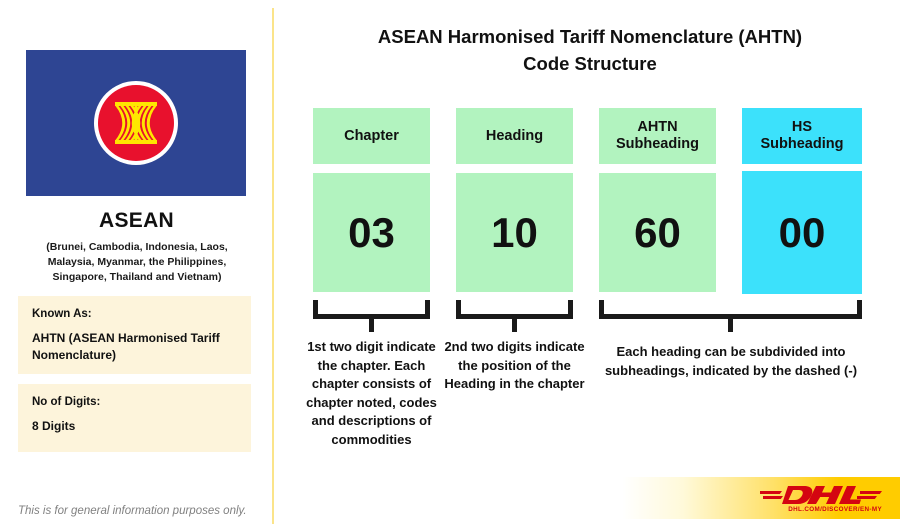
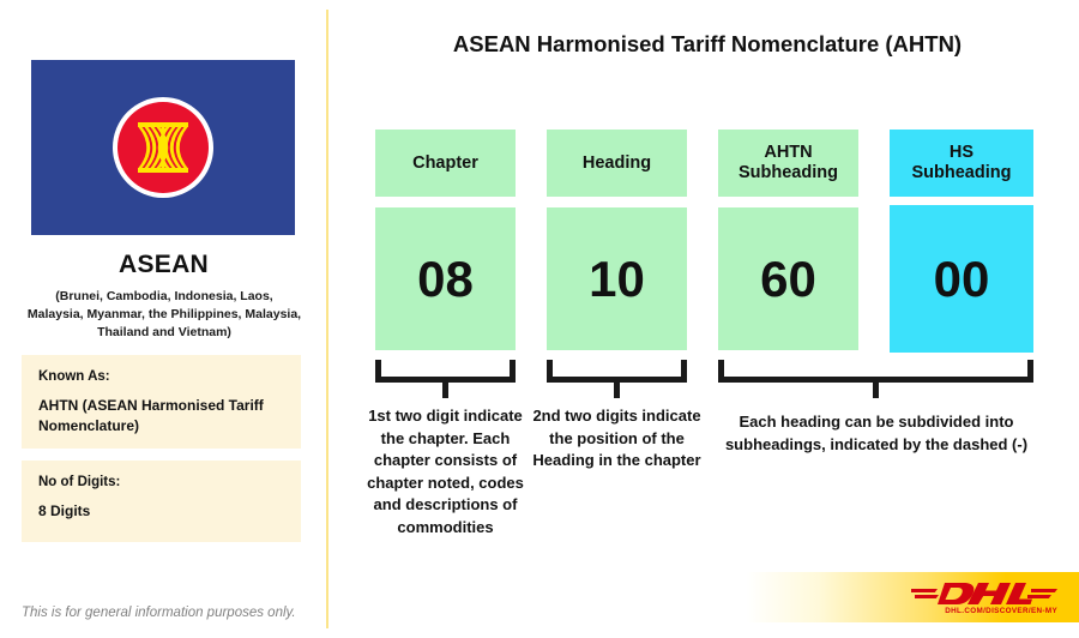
  ASEAN
- (Brunei, Cambodia, Indonesia, Laos, Malaysia, Myanmar, the Philippines, Singapore, Thailand and Vietnam)
+ (Brunei, Cambodia, Indonesia, Laos, Malaysia, Myanmar, the Philippines, Malaysia, Thailand and Vietnam)
  Known As:
  AHTN (ASEAN Harmonised Tariff Nomenclature)
  No of Digits:
  8 Digits
  This is for general information purposes only.
  ASEAN Harmonised Tariff Nomenclature (AHTN)
- Code Structure
  Chapter
  Heading
  AHTN
  Subheading
  HS
  Subheading
- 03
+ 08
  10
  60
  00
  1st two digit indicate the chapter. Each chapter consists of chapter noted, codes and descriptions of commodities
  2nd two digits indicate the position of the Heading in the chapter
  Each heading can be subdivided into subheadings, indicated by the dashed (-)
